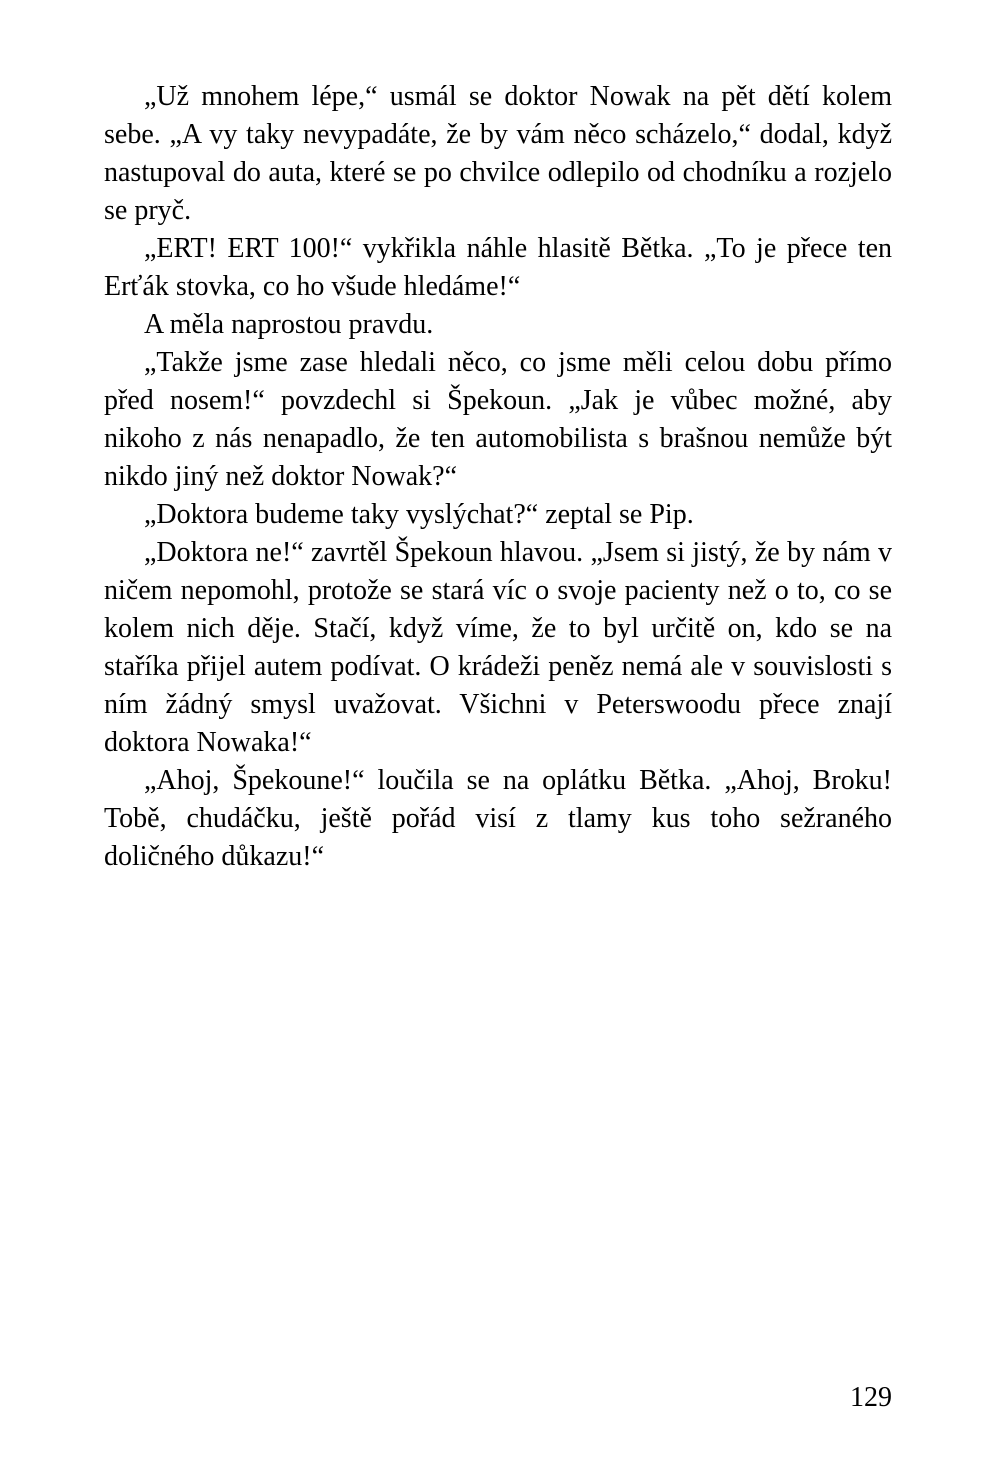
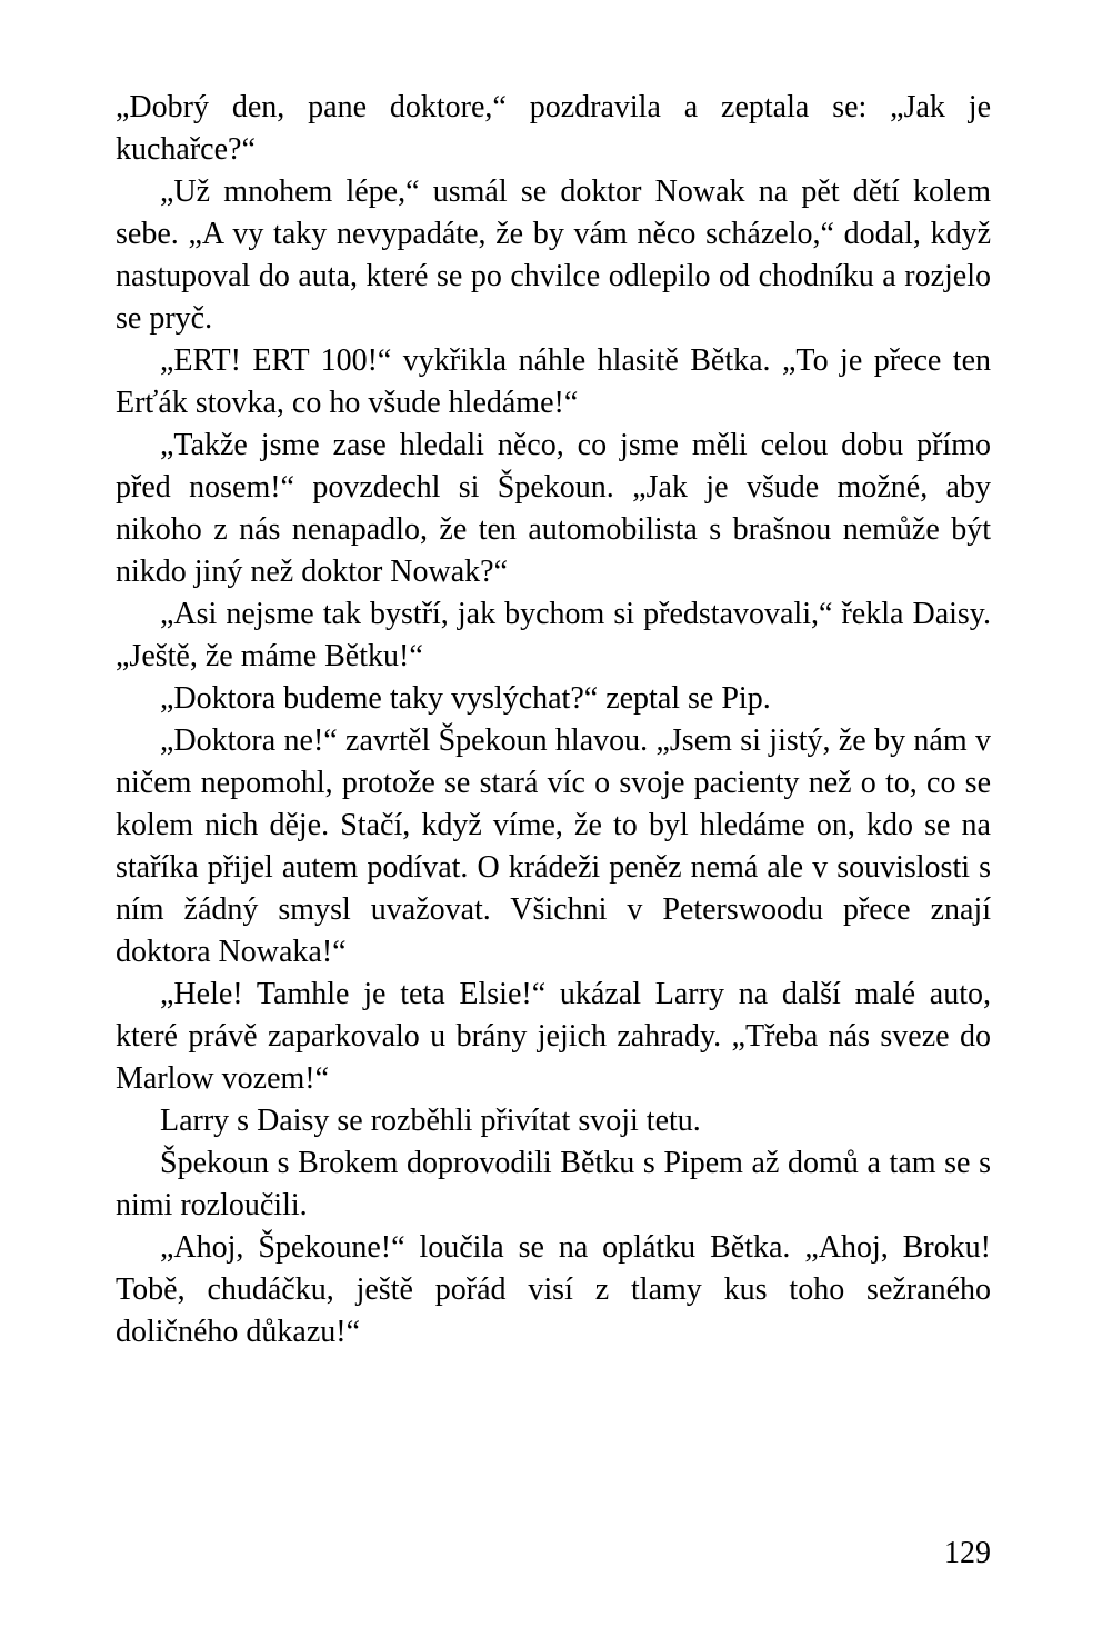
+ „Dobrý den, pane doktore,“ pozdravila a zeptala se: „Jak je kuchařce?“
  „Už mnohem lépe,“ usmál se doktor Nowak na pět dětí kolem sebe. „A vy taky nevypadáte, že by vám něco scházelo,“ dodal, když nastupoval do auta, které se po chvilce odlepilo od chodníku a rozjelo se pryč.
  „ERT! ERT 100!“ vykřikla náhle hlasitě Bětka. „To je přece ten Erťák stovka, co ho všude hledáme!“
- A měla naprostou pravdu.
- „Takže jsme zase hledali něco, co jsme měli celou dobu přímo před nosem!“ povzdechl si Špekoun. „Jak je vůbec možné, aby nikoho z nás nenapadlo, že ten automobilista s brašnou nemůže být nikdo jiný než doktor Nowak?“
+ „Takže jsme zase hledali něco, co jsme měli celou dobu přímo před nosem!“ povzdechl si Špekoun. „Jak je všude možné, aby nikoho z nás nenapadlo, že ten automobilista s brašnou nemůže být nikdo jiný než doktor Nowak?“
+ „Asi nejsme tak bystří, jak bychom si představovali,“ řekla Daisy. „Ještě, že máme Bětku!“
  „Doktora budeme taky vyslýchat?“ zeptal se Pip.
- „Doktora ne!“ zavrtěl Špekoun hlavou. „Jsem si jistý, že by nám v ničem nepomohl, protože se stará víc o svoje pacienty než o to, co se kolem nich děje. Stačí, když víme, že to byl určitě on, kdo se na staříka přijel autem podívat. O krádeži peněz nemá ale v souvislosti s ním žádný smysl uvažovat. Všichni v Peterswoodu přece znají doktora Nowaka!“
+ „Doktora ne!“ zavrtěl Špekoun hlavou. „Jsem si jistý, že by nám v ničem nepomohl, protože se stará víc o svoje pacienty než o to, co se kolem nich děje. Stačí, když víme, že to byl hledáme on, kdo se na staříka přijel autem podívat. O krádeži peněz nemá ale v souvislosti s ním žádný smysl uvažovat. Všichni v Peterswoodu přece znají doktora Nowaka!“
+ „Hele! Tamhle je teta Elsie!“ ukázal Larry na další malé auto, které právě zaparkovalo u brány jejich zahrady. „Třeba nás sveze do Marlow vozem!“
+ Larry s Daisy se rozběhli přivítat svoji tetu.
+ Špekoun s Brokem doprovodili Bětku s Pipem až domů a tam se s nimi rozloučili.
  „Ahoj, Špekoune!“ loučila se na oplátku Bětka. „Ahoj, Broku! Tobě, chudáčku, ještě pořád visí z tlamy kus toho sežraného doličného důkazu!“
  129
